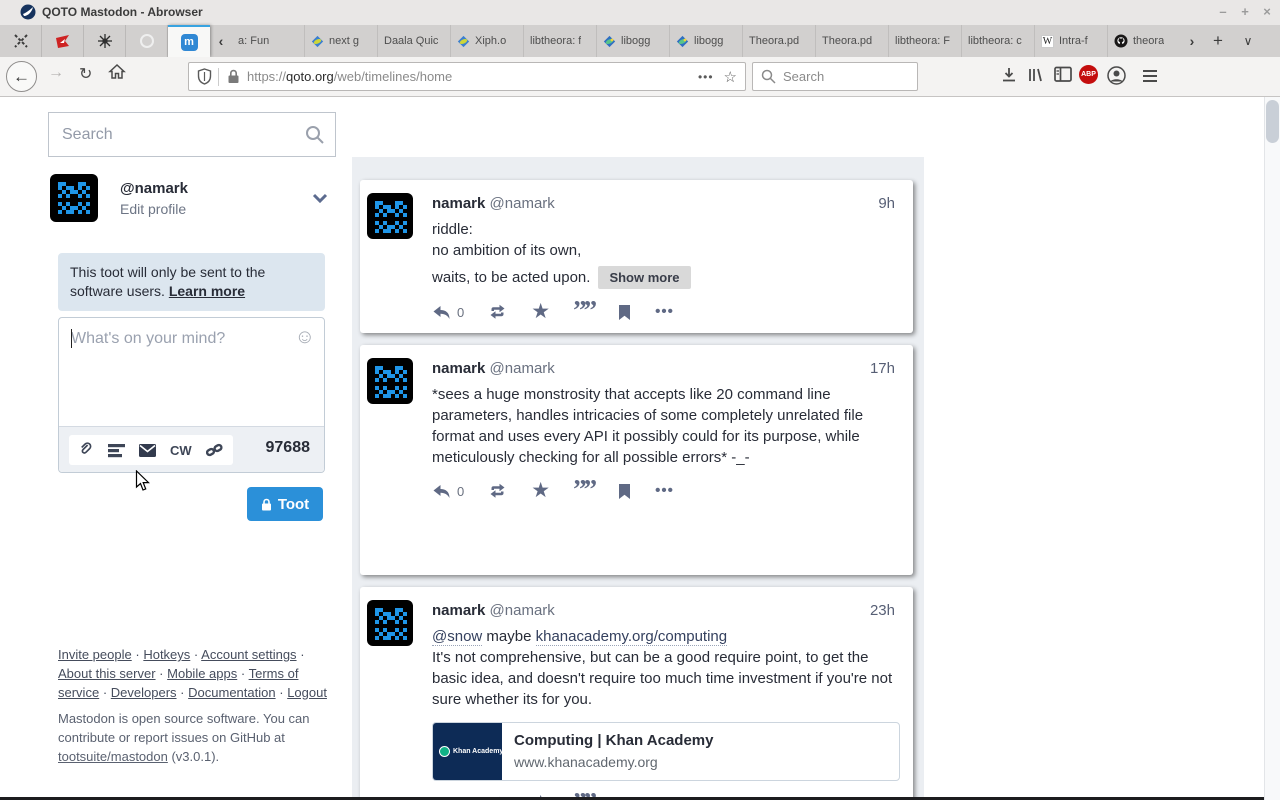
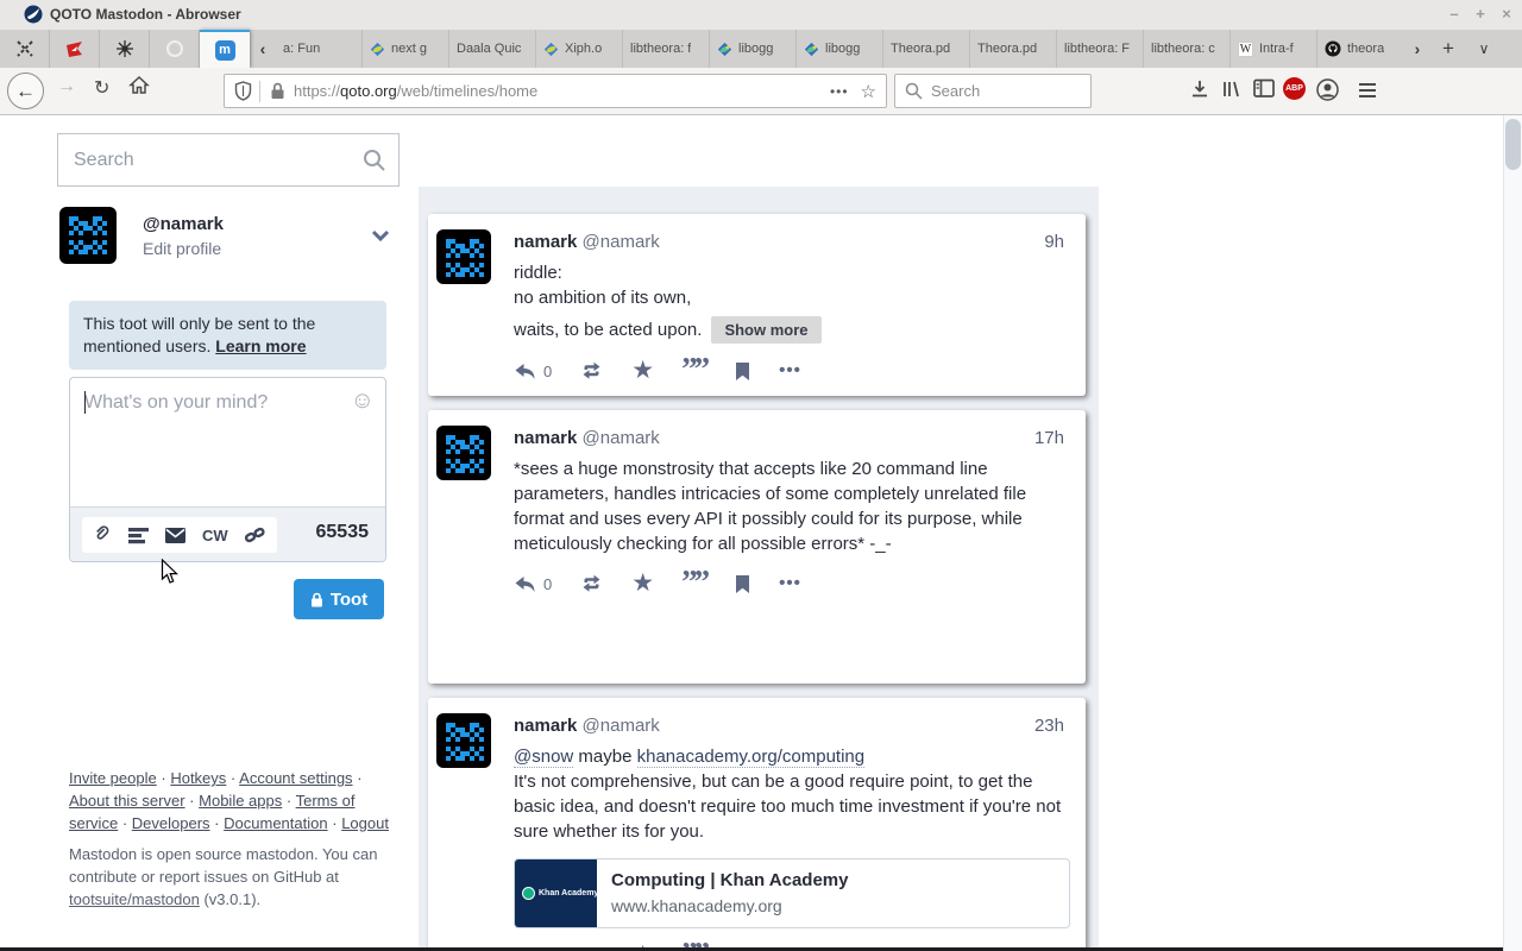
  QOTO Mastodon - Abrowser
  –
  +
  ×
  m
  ‹
  a: Fun
  next g
  Daala Quic
  Xiph.o
  libtheora: f
  libogg
  libogg
  Theora.pd
  Theora.pd
  libtheora: F
  libtheora: c
  W
  Intra-f
  theora
  ›
  +
  ∨
  ←
  →
  ↻
  https://qoto.org/web/timelines/home
  •••
  ☆
  Search
  Search
  @namark
  Edit profile
- This toot will only be sent to the software users. Learn more
+ This toot will only be sent to the mentioned users. Learn more
  What's on your mind?
  ☺
  CW
- 97688
+ 65535
  Toot
  Invite people · Hotkeys · Account settings · About this server · Mobile apps · Terms of service · Developers · Documentation · Logout
- Mastodon is open source software. You can contribute or report issues on GitHub at tootsuite/mastodon (v3.0.1).
+ Mastodon is open source mastodon. You can contribute or report issues on GitHub at tootsuite/mastodon (v3.0.1).
  namark @namark
  9h
  riddle:
  no ambition of its own,
  waits, to be acted upon. Show more
  0
  ★
  ””
  •••
  namark @namark
  17h
  *sees a huge monstrosity that accepts like 20 command line parameters, handles intricacies of some completely unrelated file format and uses every API it possibly could for its purpose, while meticulously checking for all possible errors* -_-
  0
  ★
  ””
  •••
  namark @namark
  23h
  @snow maybe khanacademy.org/computing
  It's not comprehensive, but can be a good require point, to get the basic idea, and doesn't require too much time investment if you're not sure whether its for you.
  Computing | Khan Academy
  www.khanacademy.org
